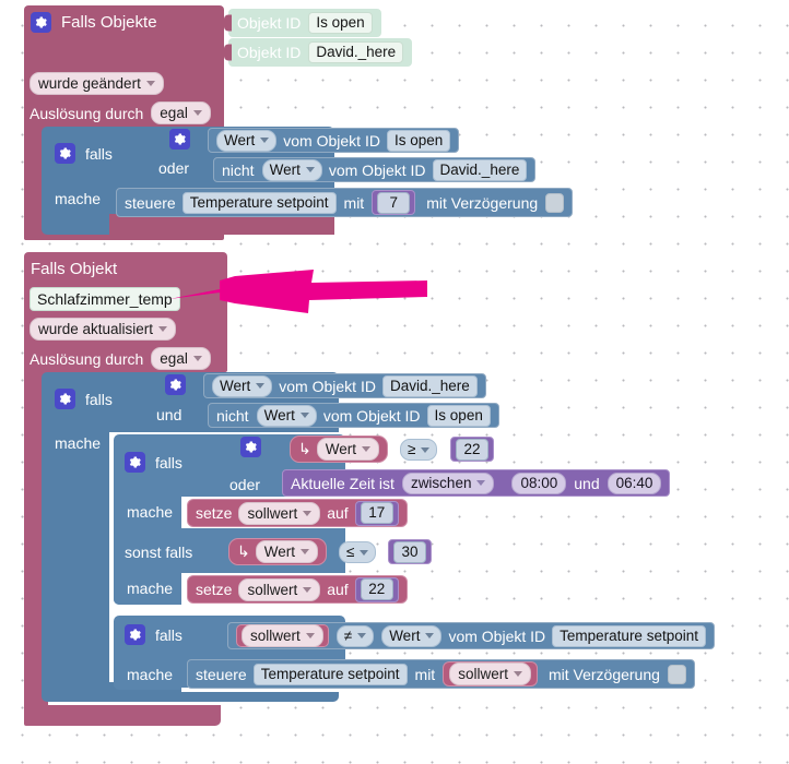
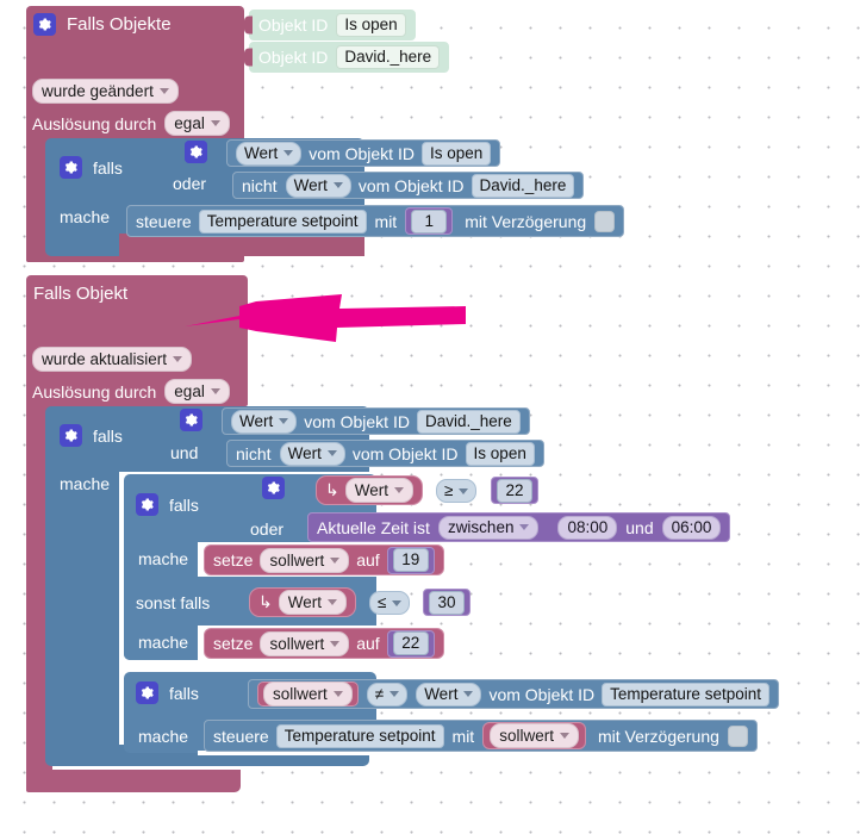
  Falls Objekte
  Objekt ID
  Is open
  Objekt ID
  David._here
  wurde geändert
  Auslösung durch
  egal
  falls
  Wert
  vom Objekt ID
  Is open
  oder
  nicht
  Wert
  vom Objekt ID
  David._here
  mache
  steuere
  Temperature setpoint
  mit
- 7
+ 1
  mit Verzögerung
  Falls Objekt
- Schlafzimmer_temp
  wurde aktualisiert
  Auslösung durch
  egal
  falls
  Wert
  vom Objekt ID
  David._here
  und
  nicht
  Wert
  vom Objekt ID
  Is open
  mache
  falls
  ↳
  Wert
  ≥
  22
  oder
  Aktuelle Zeit ist
  zwischen
  08:00
  und
- 06:40
+ 06:00
  mache
  setze
  sollwert
  auf
- 17
+ 19
  sonst falls
  ↳
  Wert
  ≤
  30
  mache
  setze
  sollwert
  auf
  22
  falls
  sollwert
  ≠
  Wert
  vom Objekt ID
  Temperature setpoint
  mache
  steuere
  Temperature setpoint
  mit
  sollwert
  mit Verzögerung
